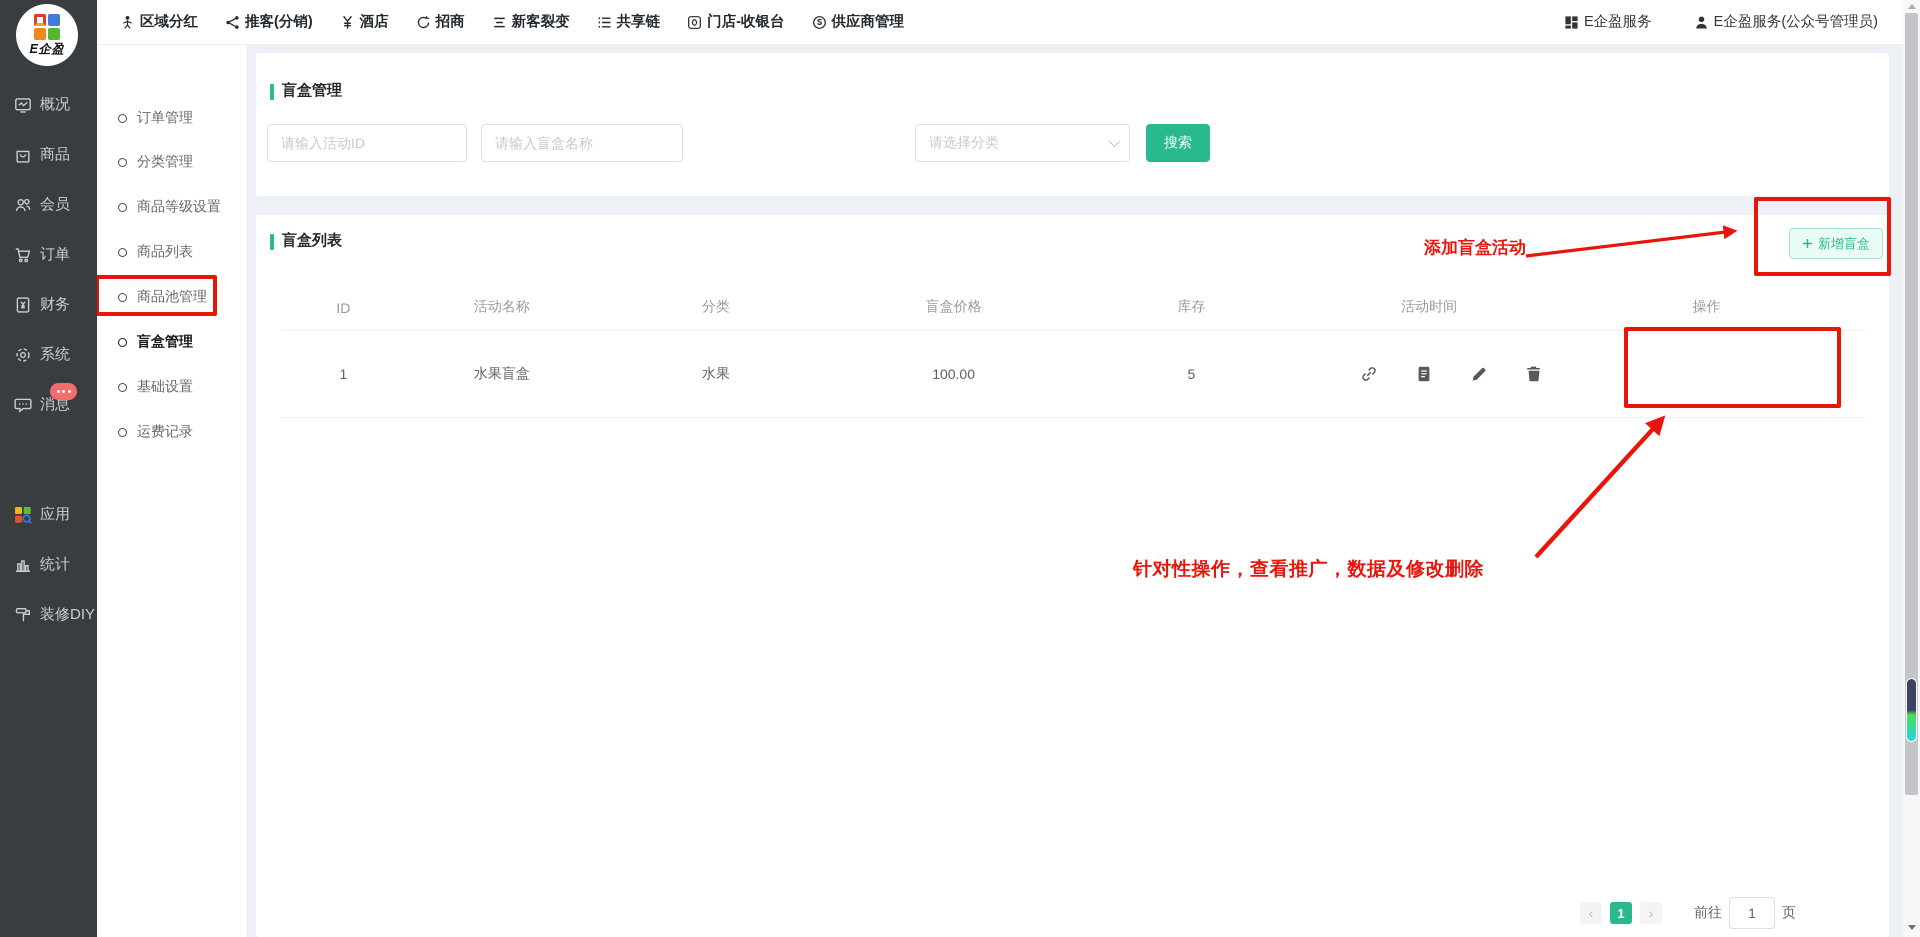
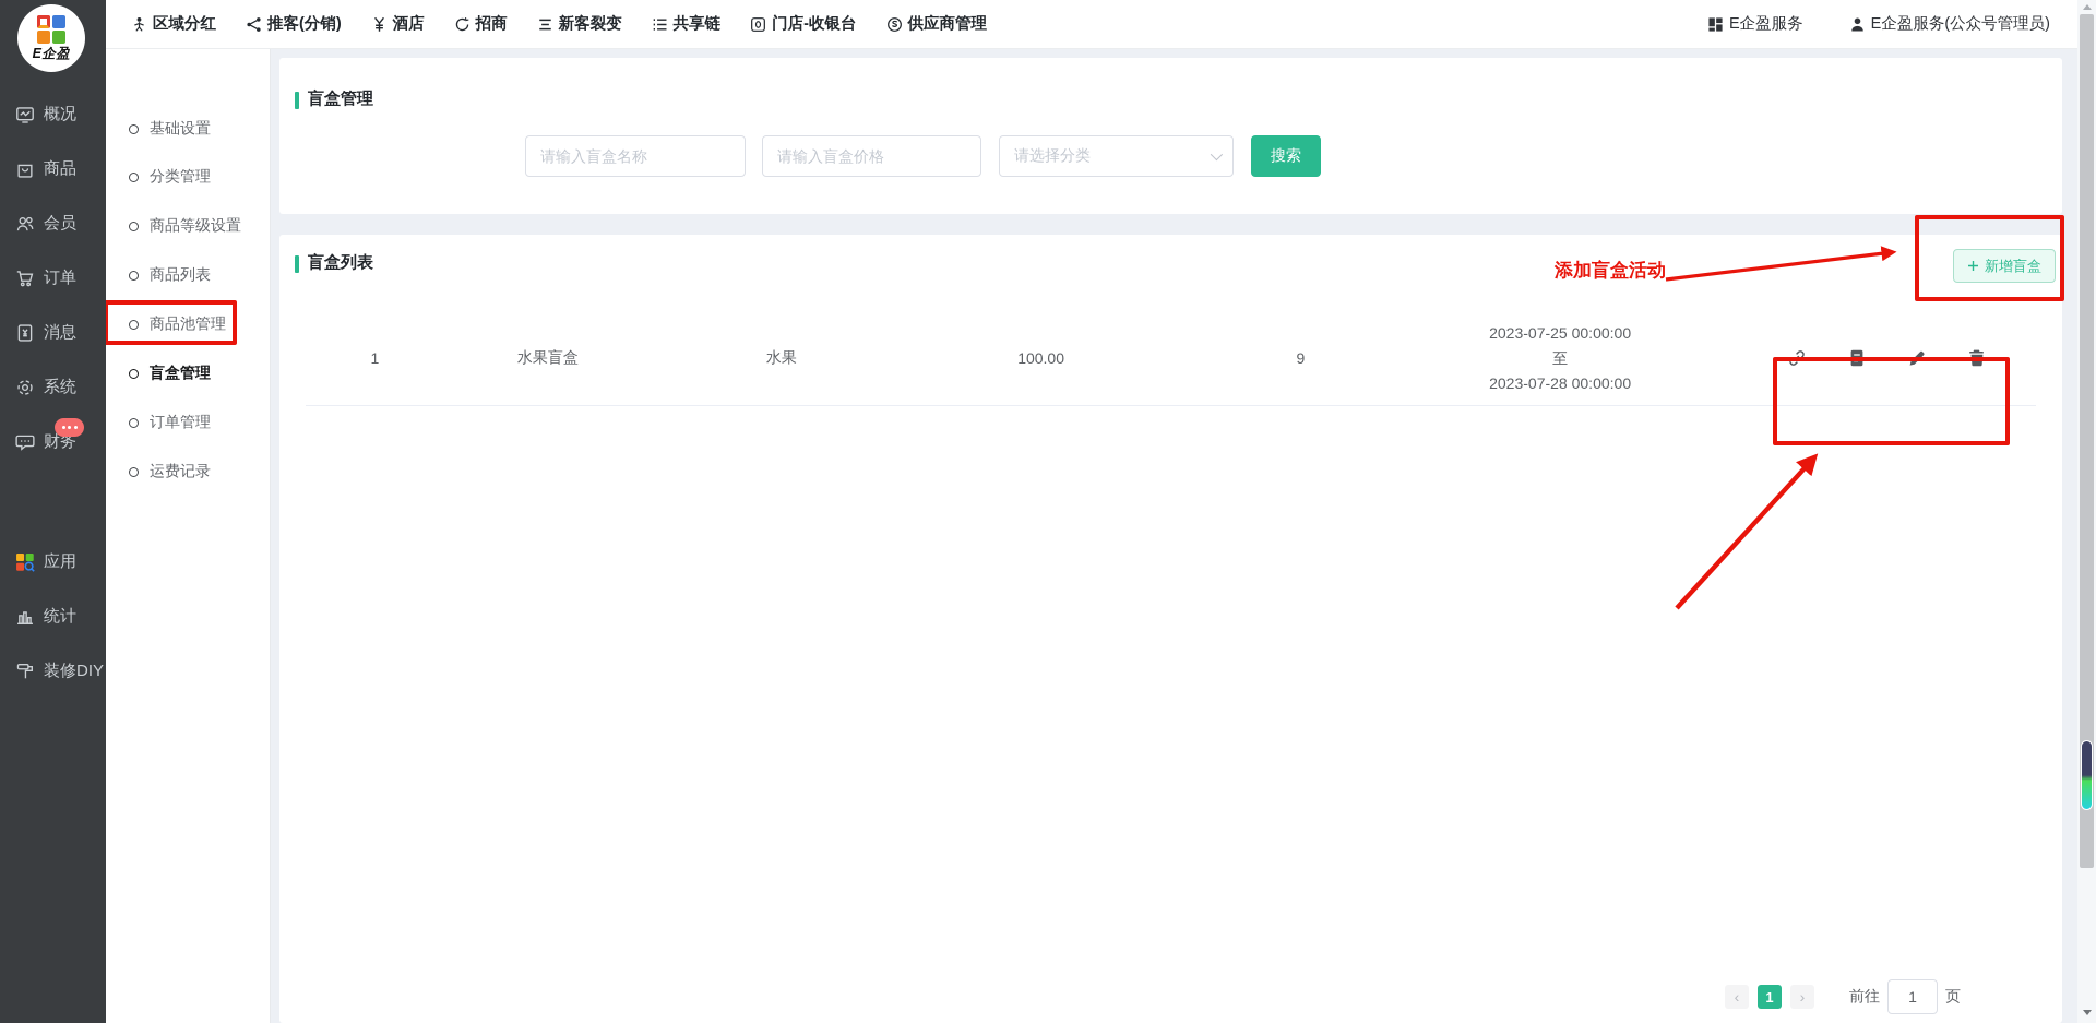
  E企盈
  概况
  商品
  会员
  订单
- 财务
+ 消息
  系统
- 消息
+ 财务
  应用
  统计
  装修DIY
  区域分红
  推客(分销)
  酒店
  招商
  新客裂变
  共享链
  门店-收银台
  供应商管理
  E企盈服务
  E企盈服务(公众号管理员)
- 订单管理
+ 基础设置
  分类管理
  商品等级设置
  商品列表
  商品池管理
  盲盒管理
- 基础设置
+ 订单管理
  运费记录
  盲盒管理
- 请输入活动ID
  请输入盲盒名称
+ 请输入盲盒价格
  请选择分类
  搜索
  盲盒列表
  新增盲盒
- ID
- 活动名称
- 分类
- 盲盒价格
- 库存
- 活动时间
- 操作
  1
  水果盲盒
  水果
  100.00
- 5
+ 9
+ 2023-07-25 00:00:00
+ 至
+ 2023-07-28 00:00:00
  ‹
  1
  ›
  前往
  1
  页
  添加盲盒活动
- 针对性操作，查看推广，数据及修改删除
